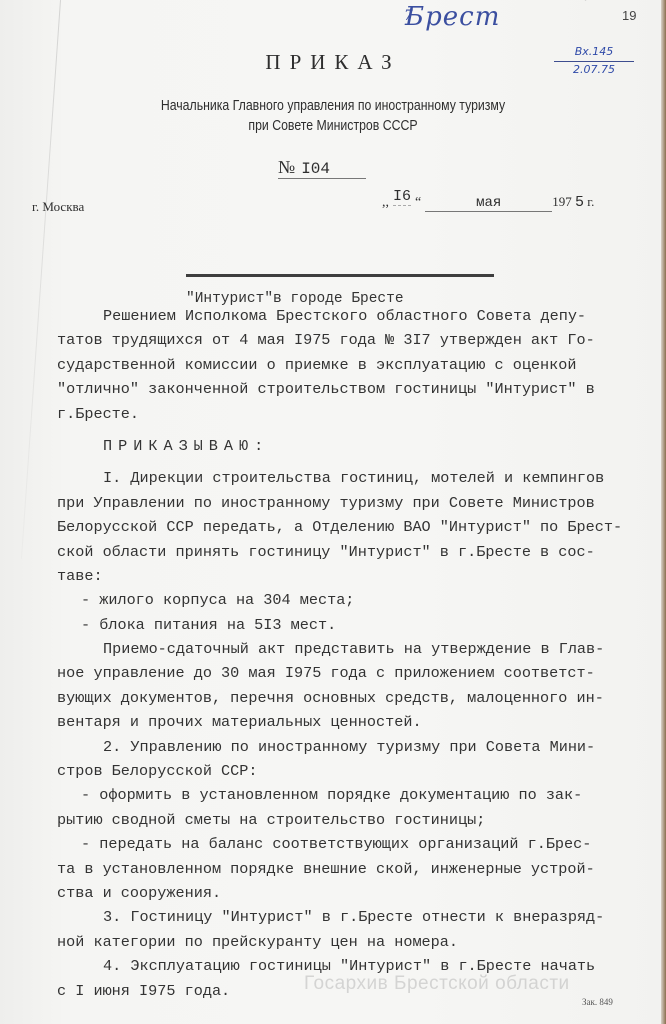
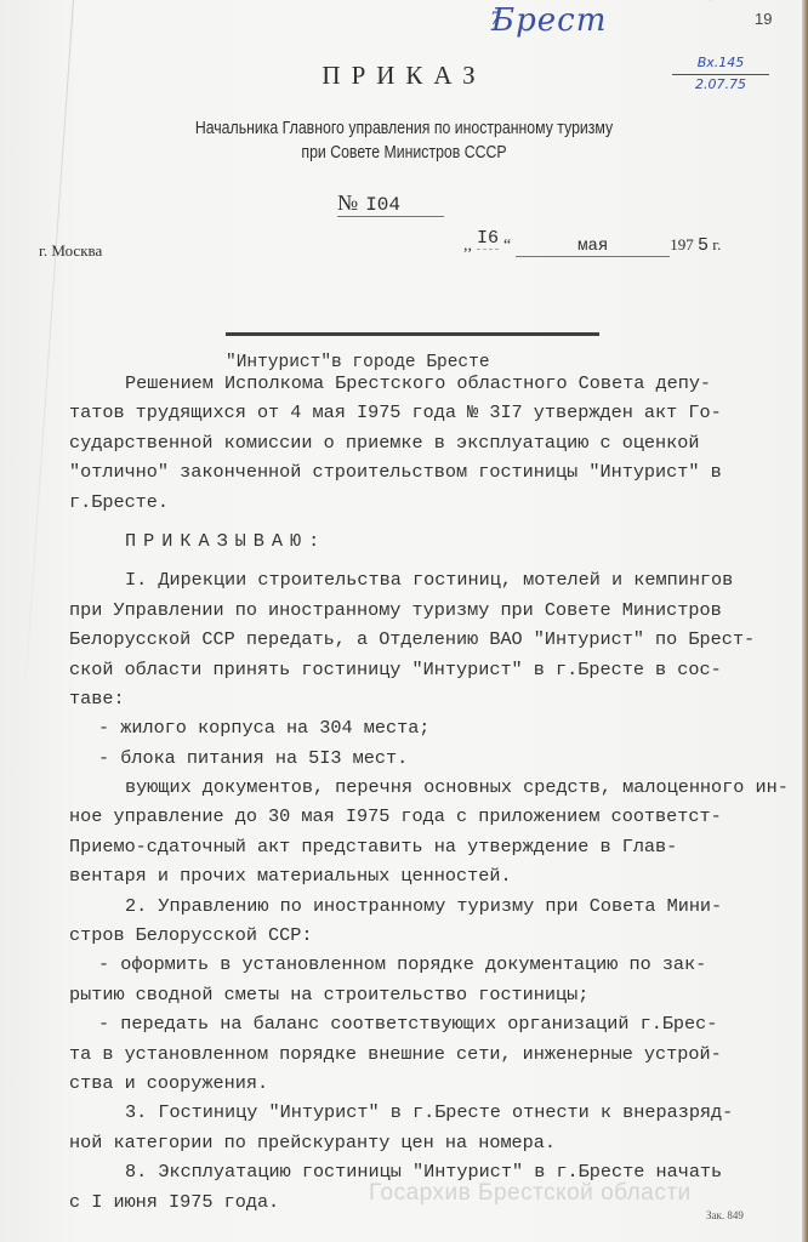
  7
  Брест
  19
  Вх.145
  2.07.75
  ПРИКАЗ
  Начальника Главного управления по иностранному туризму
  при Совете Министров СССР
  № I04
  г. Москва
  ,, I6 “ мая 197 5 г.
  "Интурист"в городе Бресте
  Решением Исполкома Брестского областного Совета депу-
  татов трудящихся от 4 мая I975 года № 3I7 утвержден акт Го-
  сударственной комиссии о приемке в эксплуатацию с оценкой
  "отлично" законченной строительством гостиницы "Интурист" в
  г.Бресте.
  ПРИКАЗЫВАЮ:
  I. Дирекции строительства гостиниц, мотелей и кемпингов
  при Управлении по иностранному туризму при Совете Министров
  Белорусской ССР передать, а Отделению ВАО "Интурист" по Брест-
  ской области принять гостиницу "Интурист" в г.Бресте в сос-
  таве:
  - жилого корпуса на 304 места;
  - блока питания на 5I3 мест.
- Приемо-сдаточный акт представить на утверждение в Глав-
+ вующих документов, перечня основных средств, малоценного ин-
  ное управление до 30 мая I975 года с приложением соответст-
- вующих документов, перечня основных средств, малоценного ин-
+ Приемо-сдаточный акт представить на утверждение в Глав-
  вентаря и прочих материальных ценностей.
  2. Управлению по иностранному туризму при Совета Мини-
  стров Белорусской ССР:
  - оформить в установленном порядке документацию по зак-
  рытию сводной сметы на строительство гостиницы;
  - передать на баланс соответствующих организаций г.Брес-
- та в установленном порядке внешние ской, инженерные устрой-
+ та в установленном порядке внешние сети, инженерные устрой-
  ства и сооружения.
  3. Гостиницу "Интурист" в г.Бресте отнести к внеразряд-
  ной категории по прейскуранту цен на номера.
- 4. Эксплуатацию гостиницы "Интурист" в г.Бресте начать
+ 8. Эксплуатацию гостиницы "Интурист" в г.Бресте начать
  с I июня I975 года.
  Госархив Брестской области
  Зак. 849
